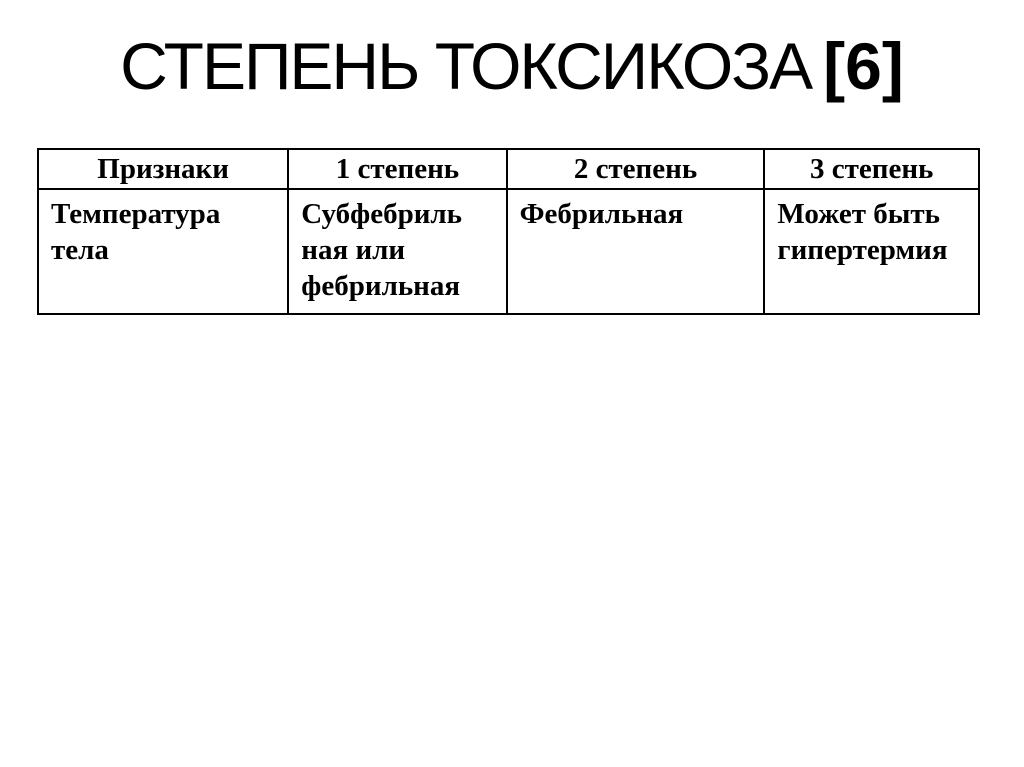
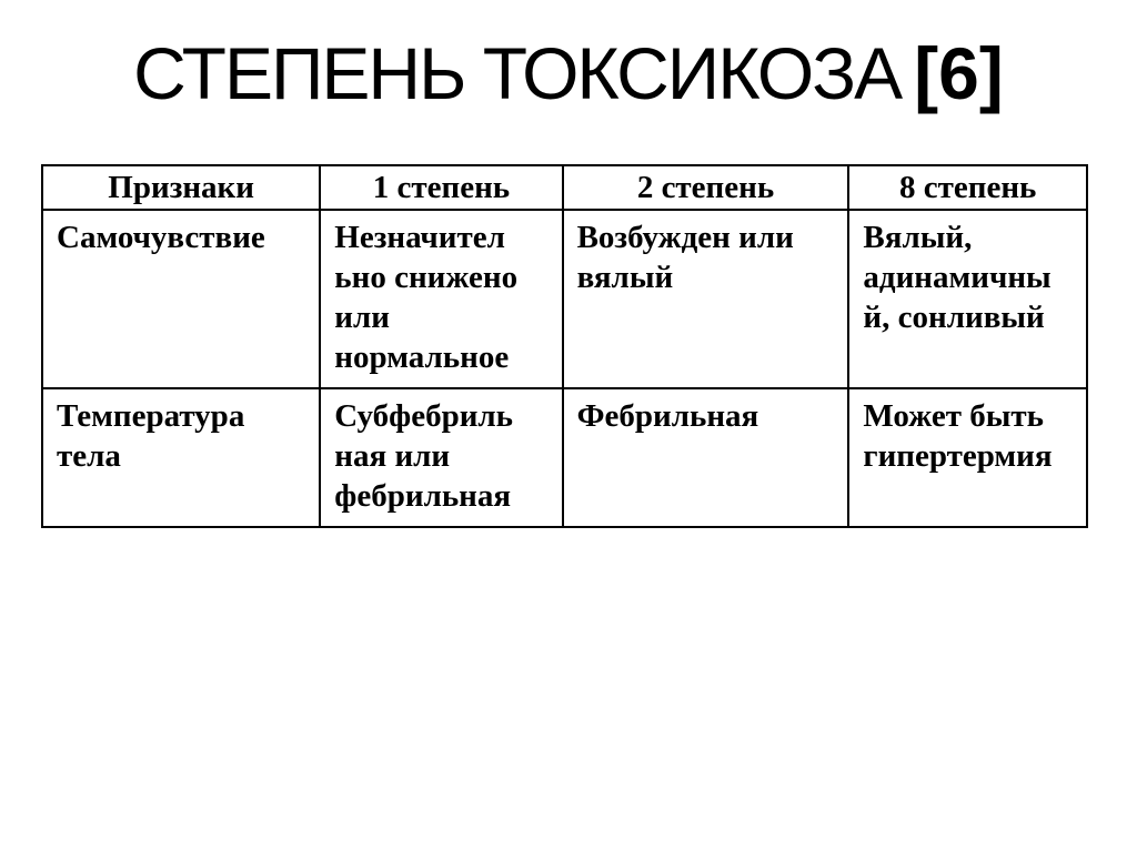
  СТЕПЕНЬ ТОКСИКОЗА [6]
- Признаки	1 степень	2 степень	3 степень
+ Признаки	1 степень	2 степень	8 степень
+ Самочувствие	Незначител ьно снижено или нормальное	Возбужден или вялый	Вялый, адинамичны й, сонливый
  Температура тела	Субфебриль ная или фебрильная	Фебрильная	Может быть гипертермия
